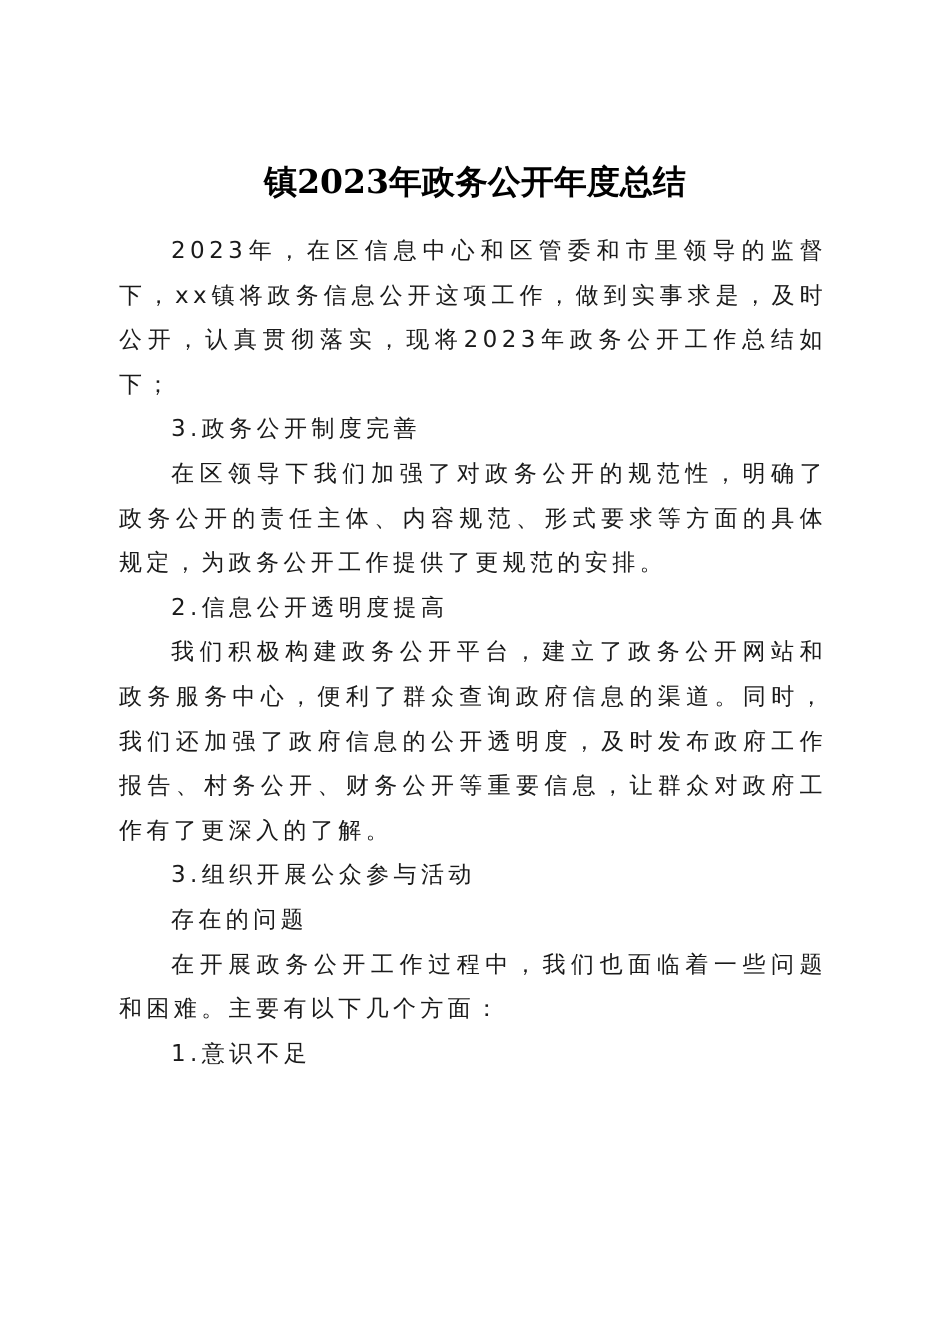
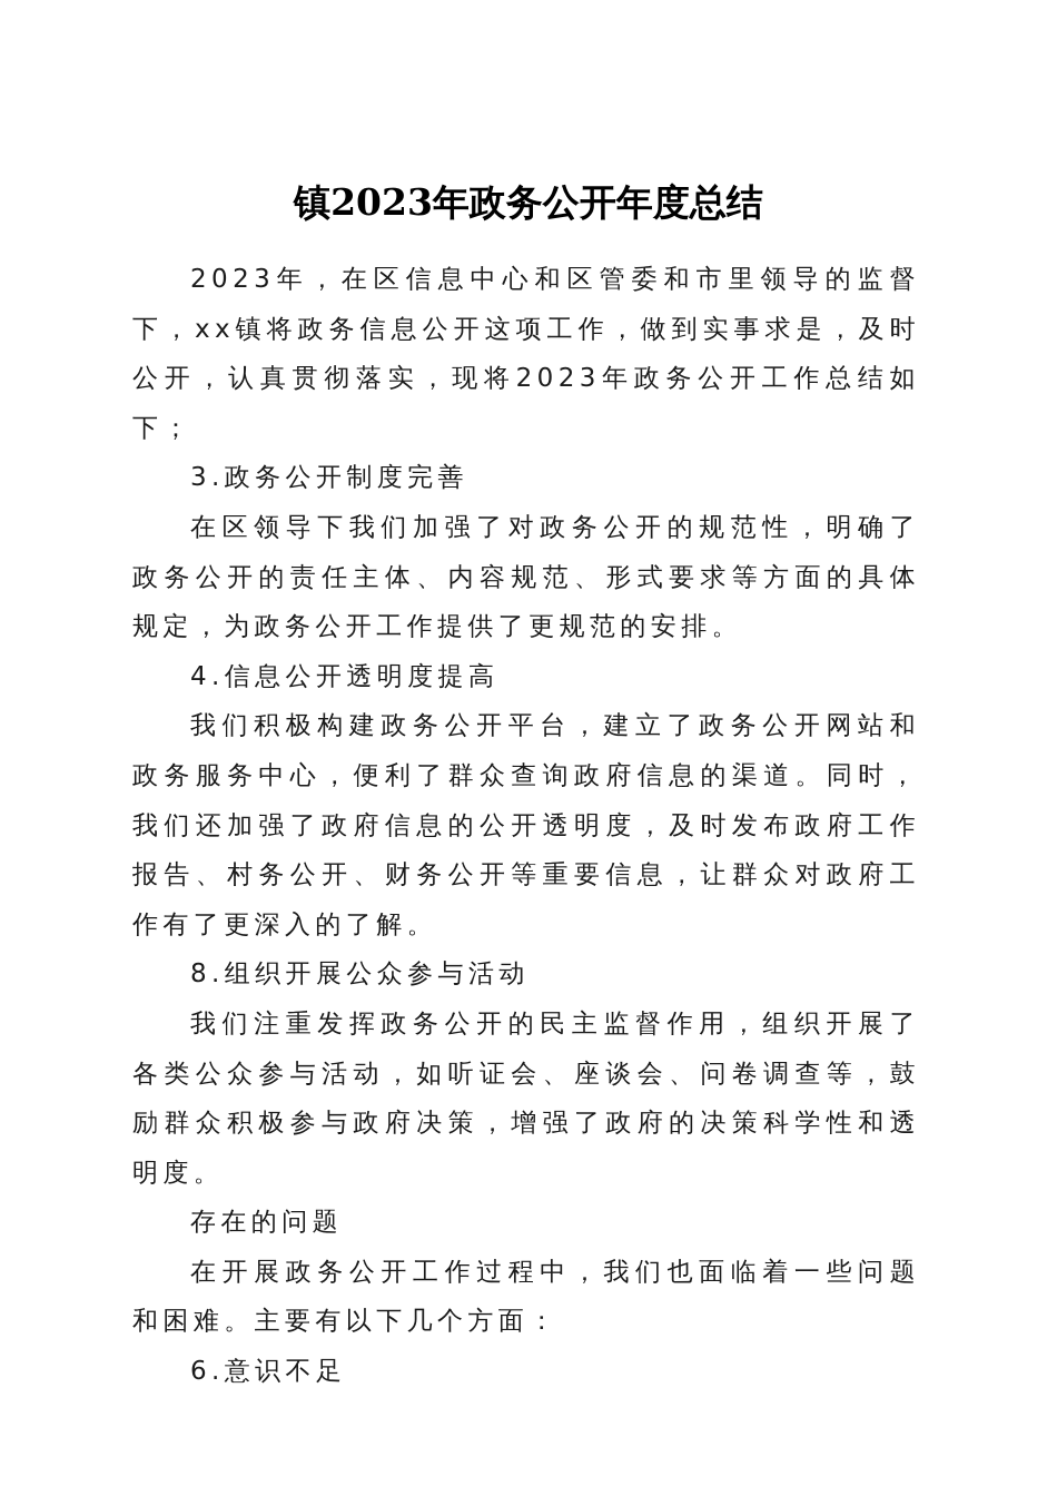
  镇2023年政务公开年度总结
  2023年，在区信息中心和区管委和市里领导的监督下，xx镇将政务信息公开这项工作，做到实事求是，及时公开，认真贯彻落实，现将2023年政务公开工作总结如下；
  3.政务公开制度完善
  在区领导下我们加强了对政务公开的规范性，明确了政务公开的责任主体、内容规范、形式要求等方面的具体规定，为政务公开工作提供了更规范的安排。
- 2.信息公开透明度提高
+ 4.信息公开透明度提高
  我们积极构建政务公开平台，建立了政务公开网站和政务服务中心，便利了群众查询政府信息的渠道。同时，我们还加强了政府信息的公开透明度，及时发布政府工作报告、村务公开、财务公开等重要信息，让群众对政府工作有了更深入的了解。
- 3.组织开展公众参与活动
+ 8.组织开展公众参与活动
+ 我们注重发挥政务公开的民主监督作用，组织开展了各类公众参与活动，如听证会、座谈会、问卷调查等，鼓励群众积极参与政府决策，增强了政府的决策科学性和透明度。
  存在的问题
  在开展政务公开工作过程中，我们也面临着一些问题和困难。主要有以下几个方面：
- 1.意识不足
+ 6.意识不足
